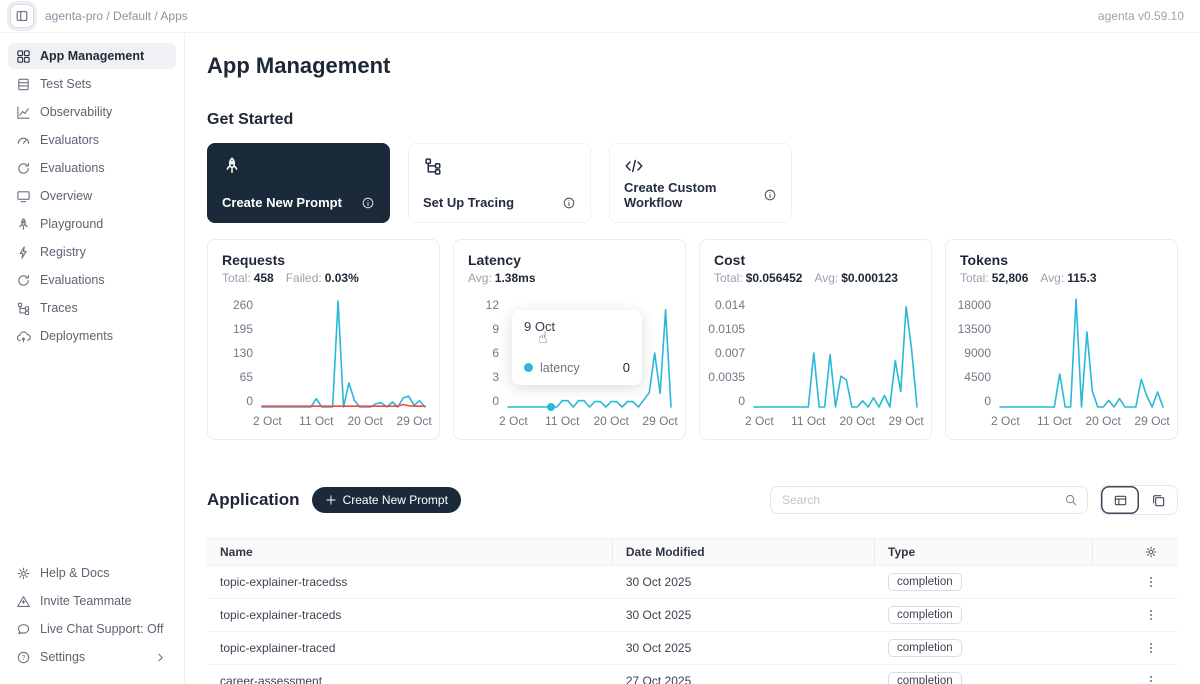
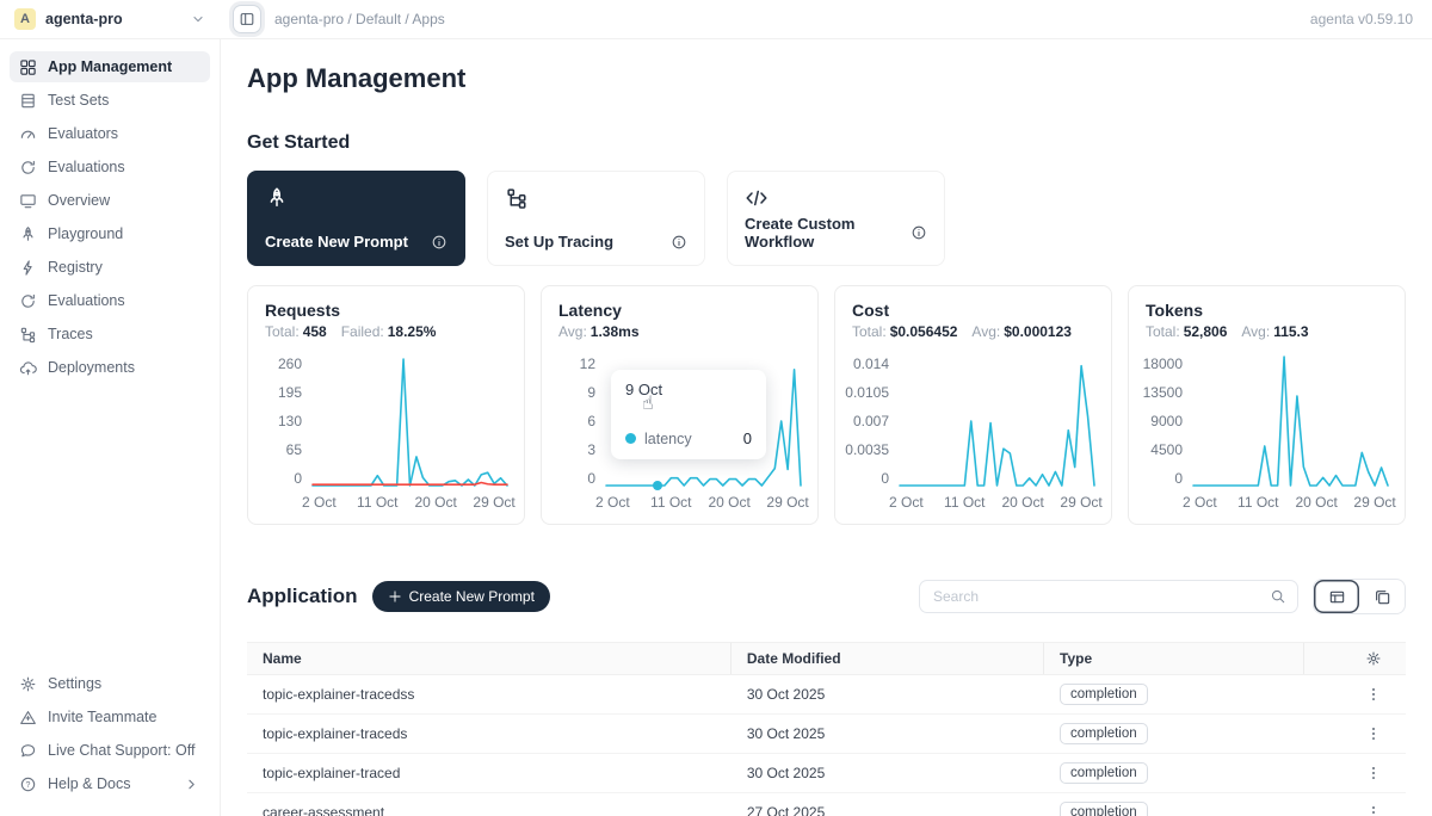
+ A
+ agenta-pro
  agenta-pro / Default / Apps
  agenta v0.59.10
  App Management
  Test Sets
- Observability
  Evaluators
  Evaluations
  Overview
  Playground
  Registry
  Evaluations
  Traces
  Deployments
- Help & Docs
+ Settings
  Invite Teammate
  Live Chat Support: Off
- Settings
+ Help & Docs
  App Management
  Get Started
  Create New Prompt
  Set Up Tracing
  Create Custom Workflow
  Requests
  Total: 458
- Failed: 0.03%
+ Failed: 18.25%
  260
  195
  130
  65
  0
  2 Oct
  11 Oct
  20 Oct
  29 Oct
  Latency
  Avg: 1.38ms
  12
  9
  6
  3
  0
  2 Oct
  11 Oct
  20 Oct
  29 Oct
  9 Oct
  latency
  0
  ☝
  Cost
  Total: $0.056452
  Avg: $0.000123
  0.014
  0.0105
  0.007
  0.0035
  0
  2 Oct
  11 Oct
  20 Oct
  29 Oct
  Tokens
  Total: 52,806
  Avg: 115.3
  18000
  13500
  9000
  4500
  0
  2 Oct
  11 Oct
  20 Oct
  29 Oct
  Application
  Create New Prompt
  Search
  Name
  Date Modified
  Type
  topic-explainer-tracedss
  30 Oct 2025
  completion
  topic-explainer-traceds
  30 Oct 2025
  completion
  topic-explainer-traced
  30 Oct 2025
  completion
  career-assessment
  27 Oct 2025
  completion
